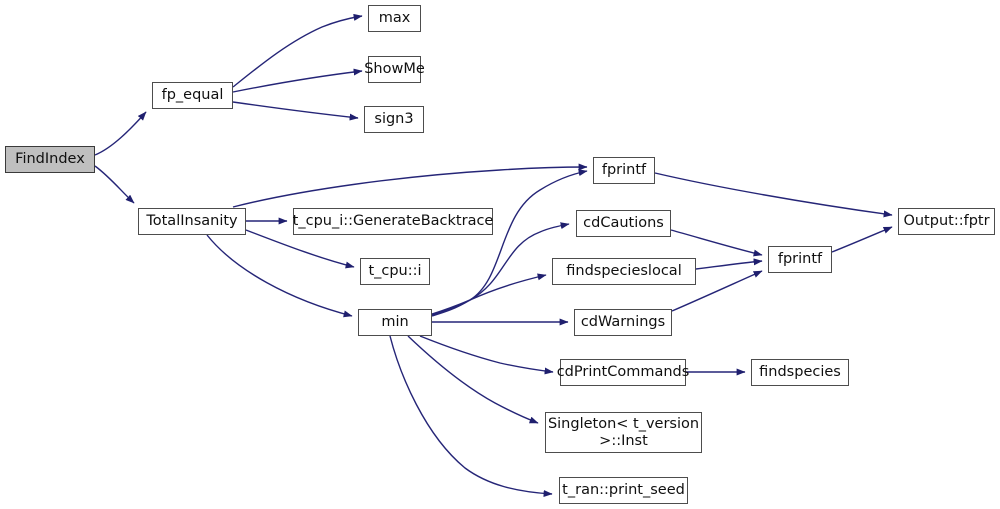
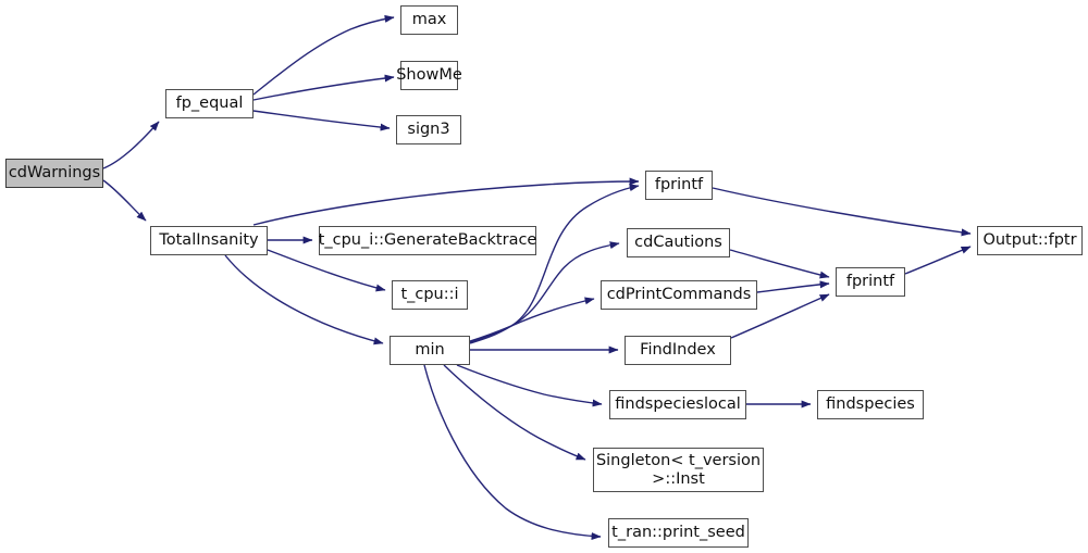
- FindIndex
+ cdWarnings
  fp_equal
  max
  ShowMe
  sign3
  TotalInsanity
  t_cpu_i::GenerateBacktrace
  t_cpu::i
  min
  fprintf
  cdCautions
- findspecieslocal
+ cdPrintCommands
- cdWarnings
+ FindIndex
- cdPrintCommands
+ findspecieslocal
  Singleton< t_version
  >::Inst
  t_ran::print_seed
  fprintf
  findspecies
  Output::fptr
